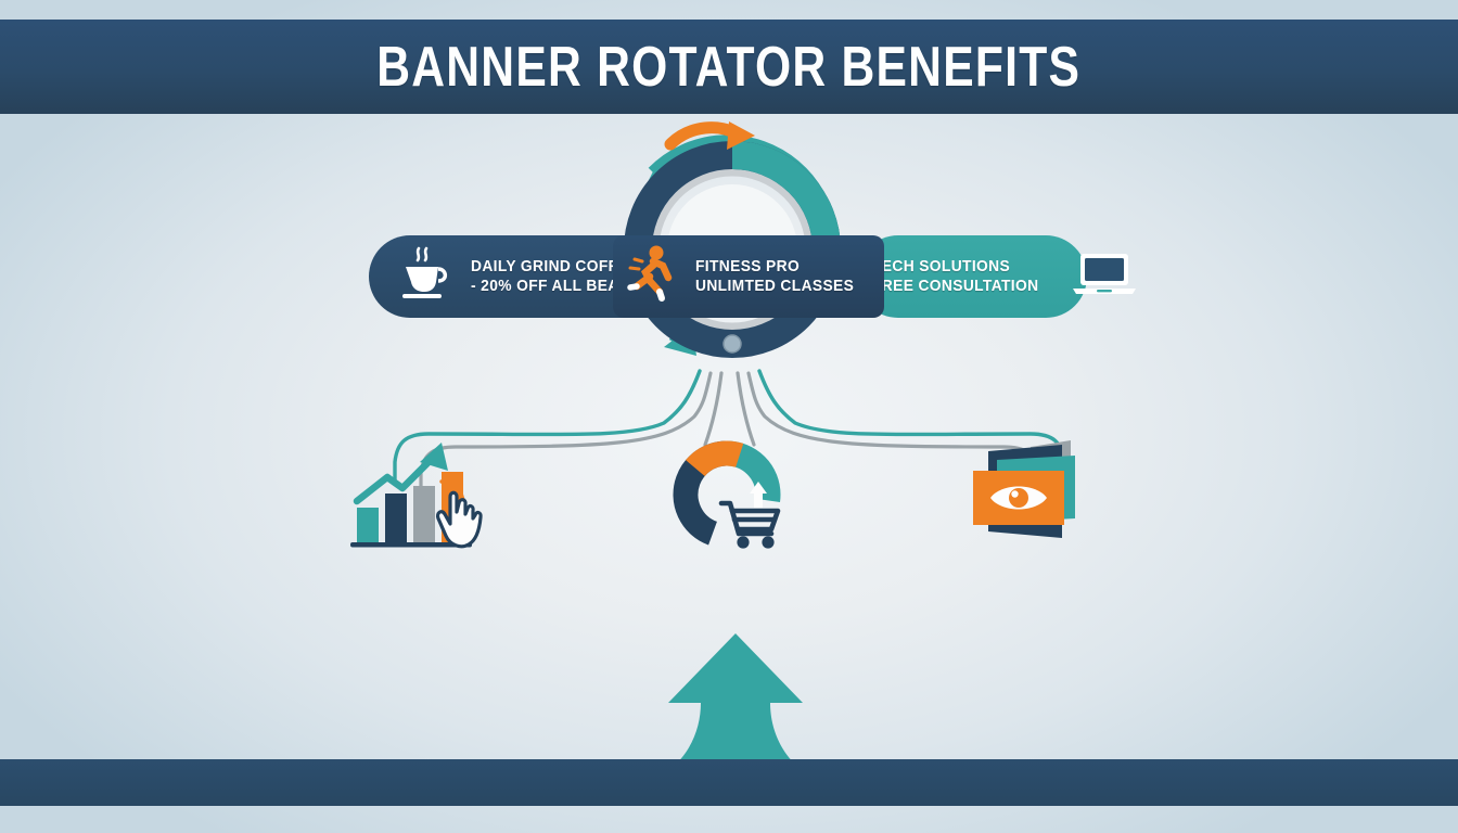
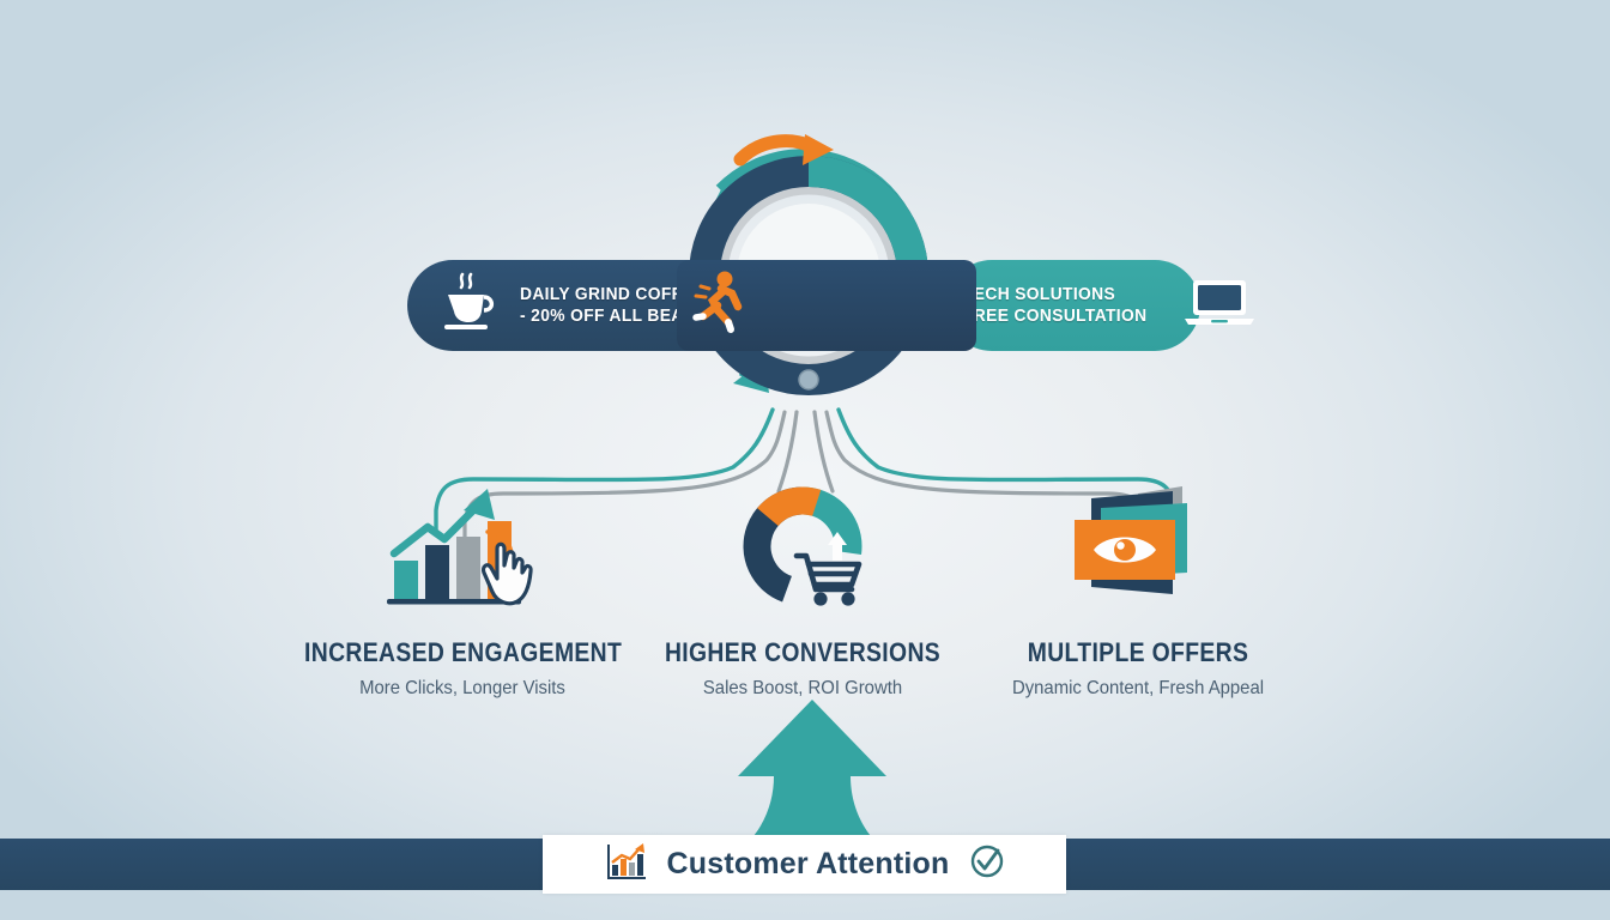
- BANNER ROTATOR BENEFITS
  DAILY GRIND COF
  - 20% OFF ALL BE
- FITNESS PRO
- UNLIMTED CLASSES
  ECH SOLUTIONS
  REE CONSULTATION
+ INCREASED ENGAGEMENT
+ More Clicks, Longer Visits
+ HIGHER CONVERSIONS
+ Sales Boost, ROI Growth
+ MULTIPLE OFFERS
+ Dynamic Content, Fresh Appeal
+ Customer Attention
